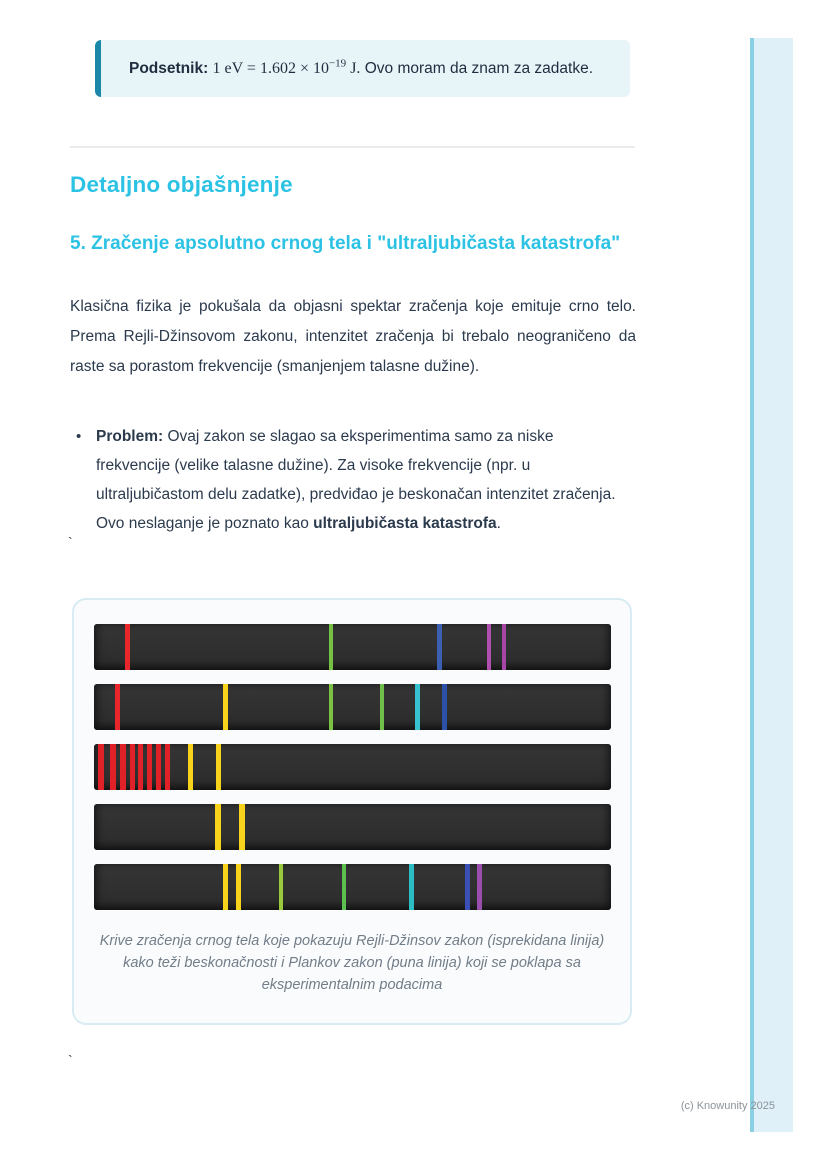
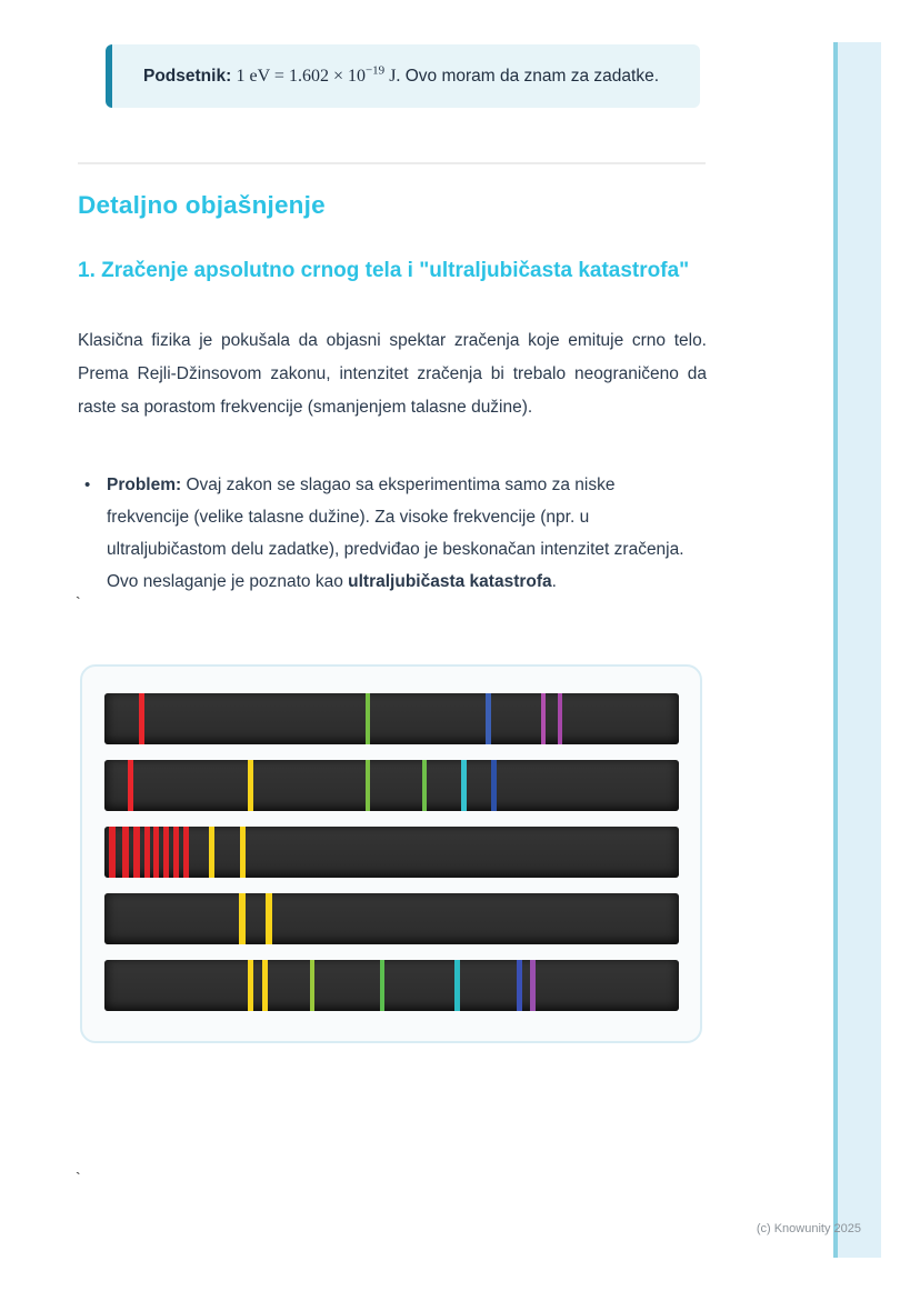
  Podsetnik: 1 eV = 1.602 × 10−19 J. Ovo moram da znam za zadatke.
  Detaljno objašnjenje
- 5. Zračenje apsolutno crnog tela i "ultraljubičasta katastrofa"
+ 1. Zračenje apsolutno crnog tela i "ultraljubičasta katastrofa"
  Klasična fizika je pokušala da objasni spektar zračenja koje emituje crno telo. Prema Rejli-Džinsovom zakonu, intenzitet zračenja bi trebalo neograničeno da raste sa porastom frekvencije (smanjenjem talasne dužine).
  Problem: Ovaj zakon se slagao sa eksperimentima samo za niske frekvencije (velike talasne dužine). Za visoke frekvencije (npr. u ultraljubičastom delu zadatke), predviđao je beskonačan intenzitet zračenja. Ovo neslaganje je poznato kao ultraljubičasta katastrofa.
  `
- Krive zračenja crnog tela koje pokazuju Rejli-Džinsov zakon (isprekidana linija) kako teži beskonačnosti i Plankov zakon (puna linija) koji se poklapa sa eksperimentalnim podacima
  `
  (c) Knowunity 2025
